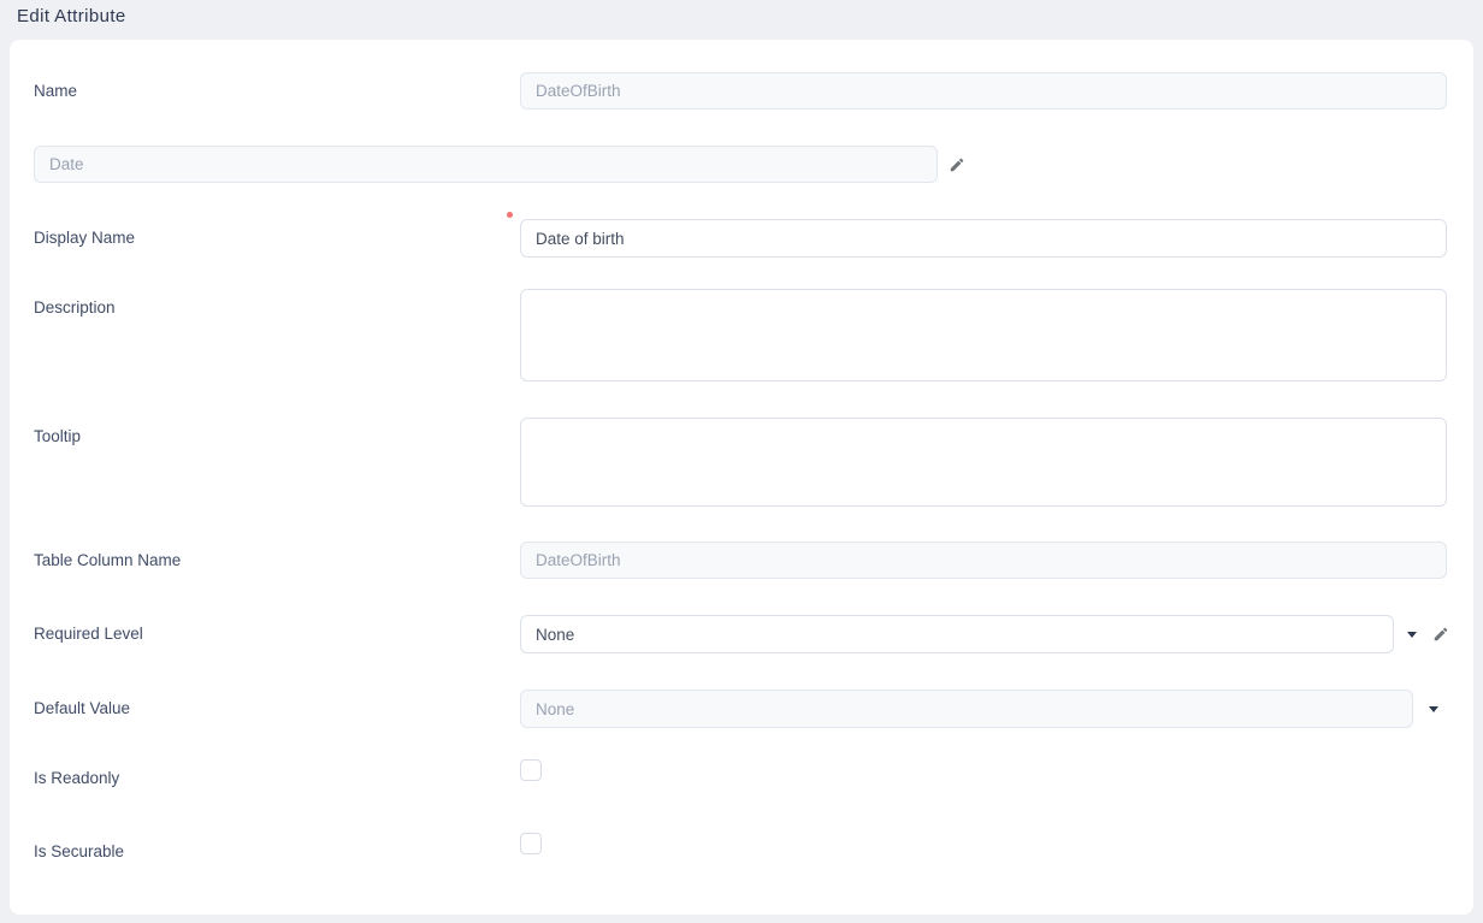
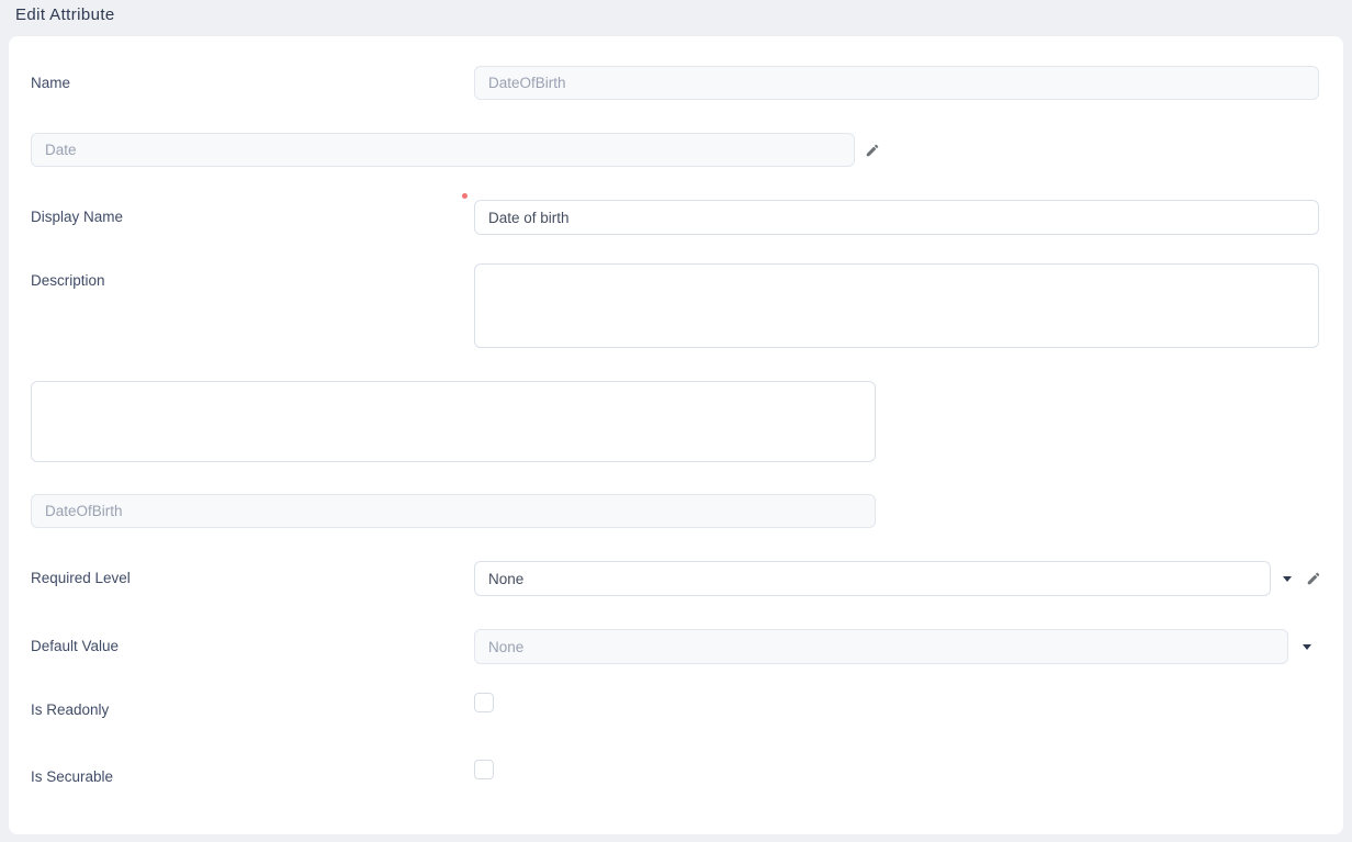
  Edit Attribute
  Name
  DateOfBirth
  Date
  Display Name
  Date of birth
  Description
- Tooltip
- Table Column Name
  DateOfBirth
  Required Level
  None
  Default Value
  None
  Is Readonly
  Is Securable
